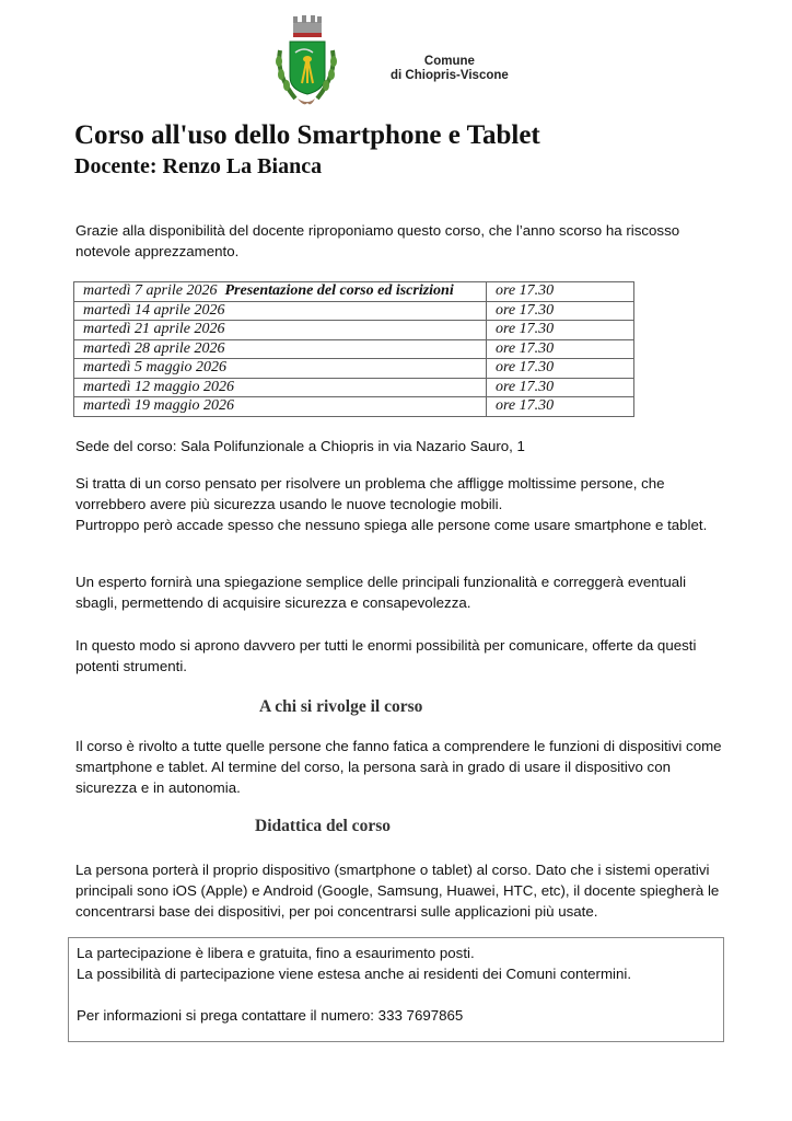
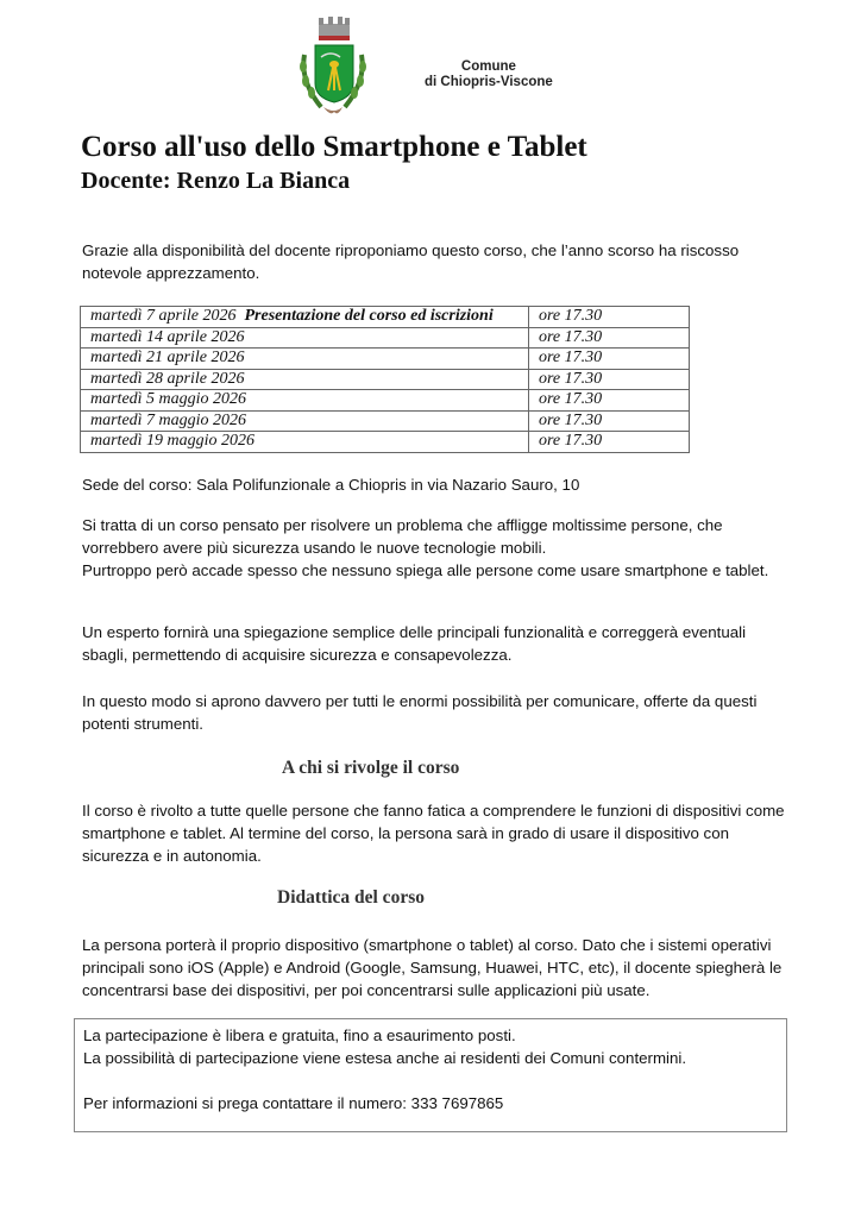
  Comune
  di Chiopris-Viscone
  Corso all'uso dello Smartphone e Tablet
  Docente: Renzo La Bianca
  Grazie alla disponibilità del docente riproponiamo questo corso, che l’anno scorso ha riscosso notevole apprezzamento.
  martedì 7 aprile 2026 Presentazione del corso ed iscrizioni	ore 17.30
  martedì 14 aprile 2026	ore 17.30
  martedì 21 aprile 2026	ore 17.30
  martedì 28 aprile 2026	ore 17.30
  martedì 5 maggio 2026	ore 17.30
- martedì 12 maggio 2026	ore 17.30
+ martedì 7 maggio 2026	ore 17.30
  martedì 19 maggio 2026	ore 17.30
- Sede del corso: Sala Polifunzionale a Chiopris in via Nazario Sauro, 1
+ Sede del corso: Sala Polifunzionale a Chiopris in via Nazario Sauro, 10
  Si tratta di un corso pensato per risolvere un problema che affligge moltissime persone, che vorrebbero avere più sicurezza usando le nuove tecnologie mobili.
  Purtroppo però accade spesso che nessuno spiega alle persone come usare smartphone e tablet.
  Un esperto fornirà una spiegazione semplice delle principali funzionalità e correggerà eventuali sbagli, permettendo di acquisire sicurezza e consapevolezza.
  In questo modo si aprono davvero per tutti le enormi possibilità per comunicare, offerte da questi potenti strumenti.
  A chi si rivolge il corso
  Il corso è rivolto a tutte quelle persone che fanno fatica a comprendere le funzioni di dispositivi come smartphone e tablet. Al termine del corso, la persona sarà in grado di usare il dispositivo con sicurezza e in autonomia.
  Didattica del corso
  La persona porterà il proprio dispositivo (smartphone o tablet) al corso. Dato che i sistemi operativi principali sono iOS (Apple) e Android (Google, Samsung, Huawei, HTC, etc), il docente spiegherà le concentrarsi base dei dispositivi, per poi concentrarsi sulle applicazioni più usate.
  La partecipazione è libera e gratuita, fino a esaurimento posti.
  La possibilità di partecipazione viene estesa anche ai residenti dei Comuni contermini.
  Per informazioni si prega contattare il numero: 333 7697865
